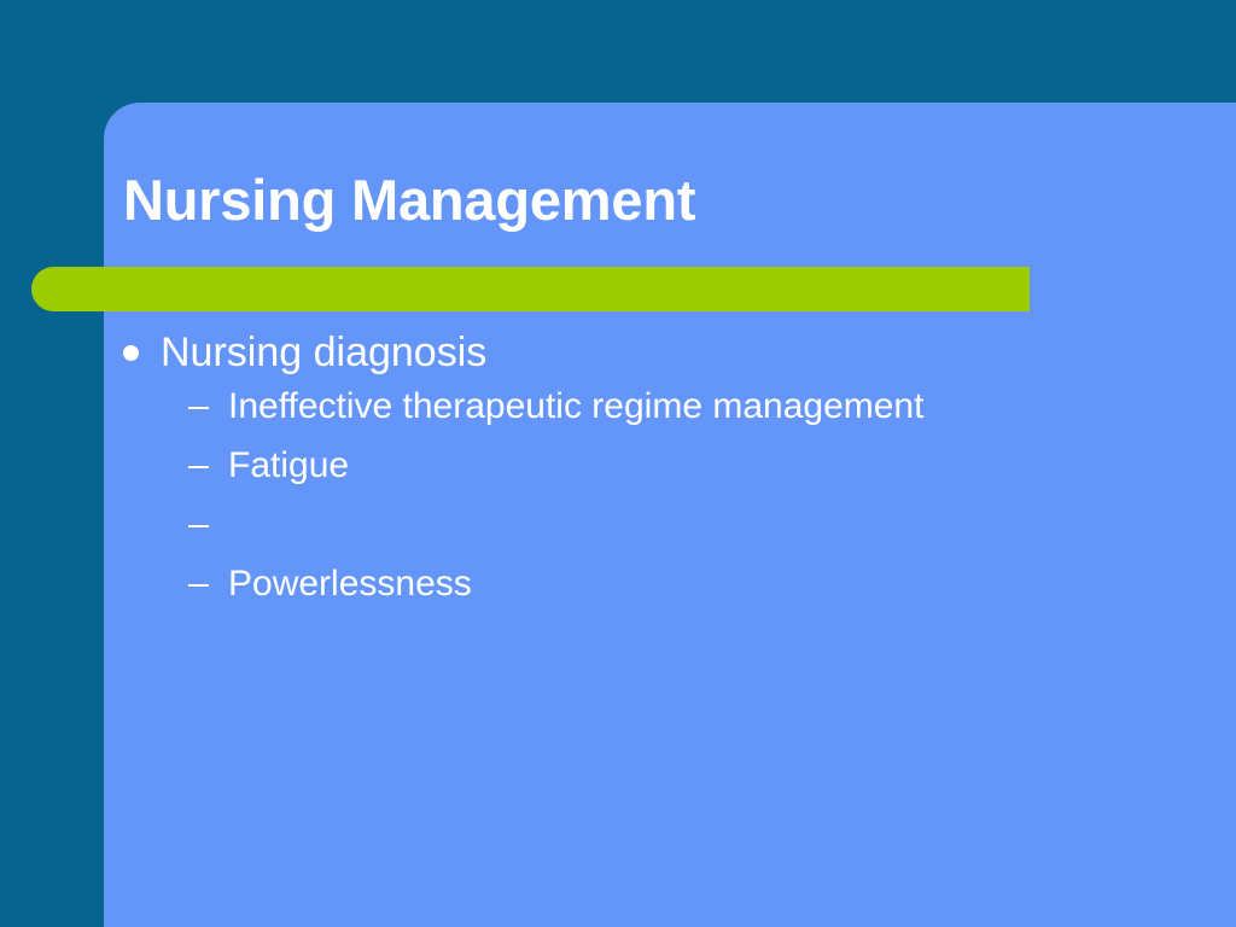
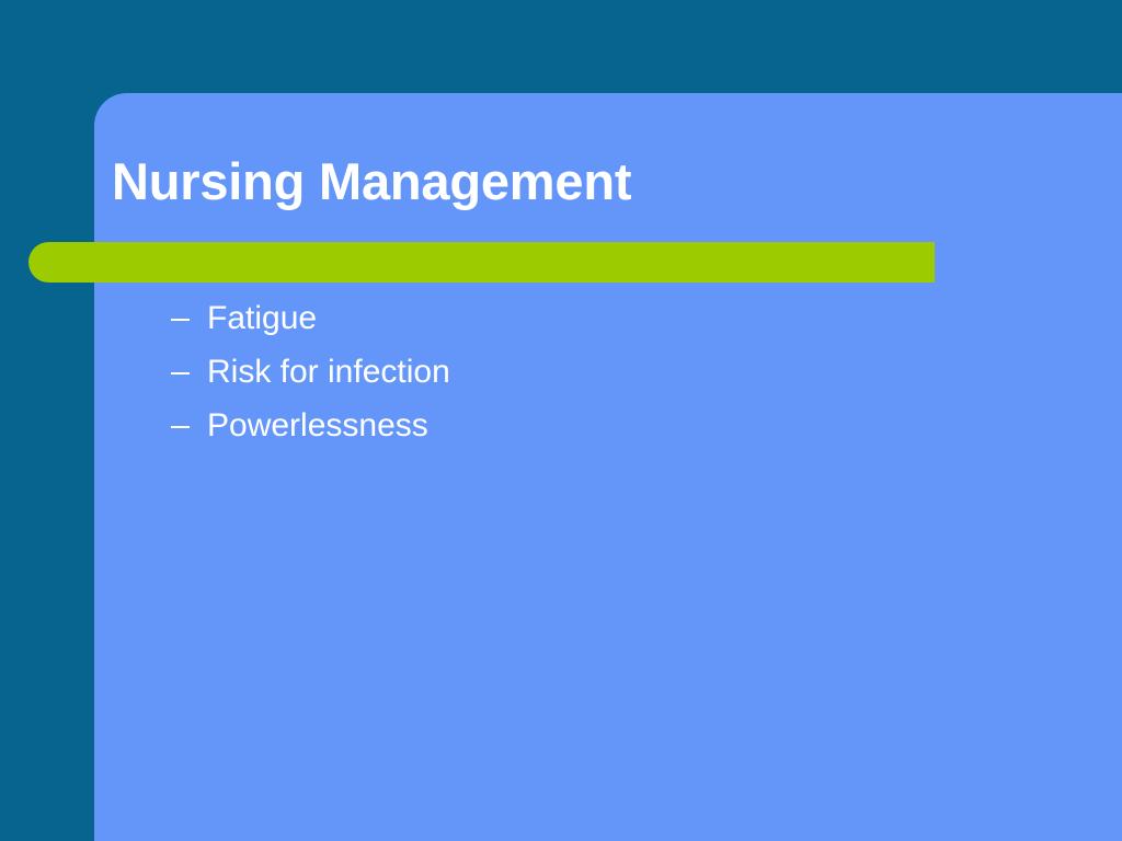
  Nursing Management
- Nursing diagnosis
- Ineffective therapeutic regime management
  Fatigue
+ Risk for infection
  Powerlessness
